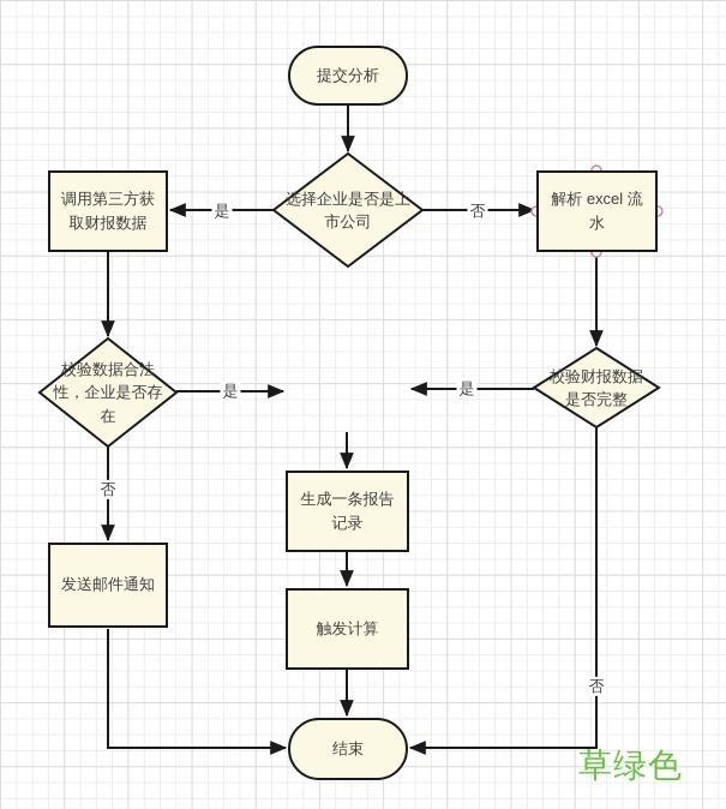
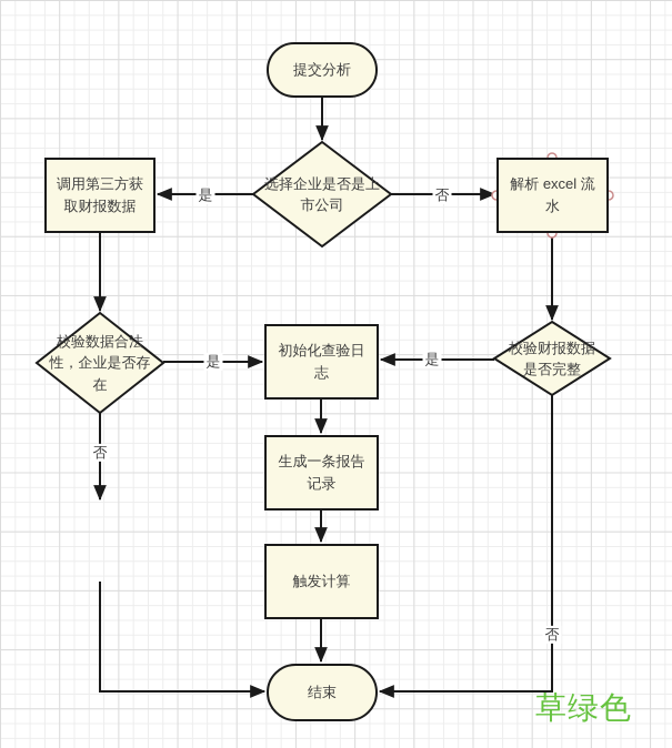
  提交分析
  选择企业是否是上市公司
  调用第三方获取财报数据
  解析 excel 流水
  校验数据合法性，企业是否存在
+ 初始化查验日志
  校验财报数据是否完整
  生成一条报告记录
  触发计算
- 发送邮件通知
  结束
  是
  否
  是
  是
  否
  否
  草绿色
